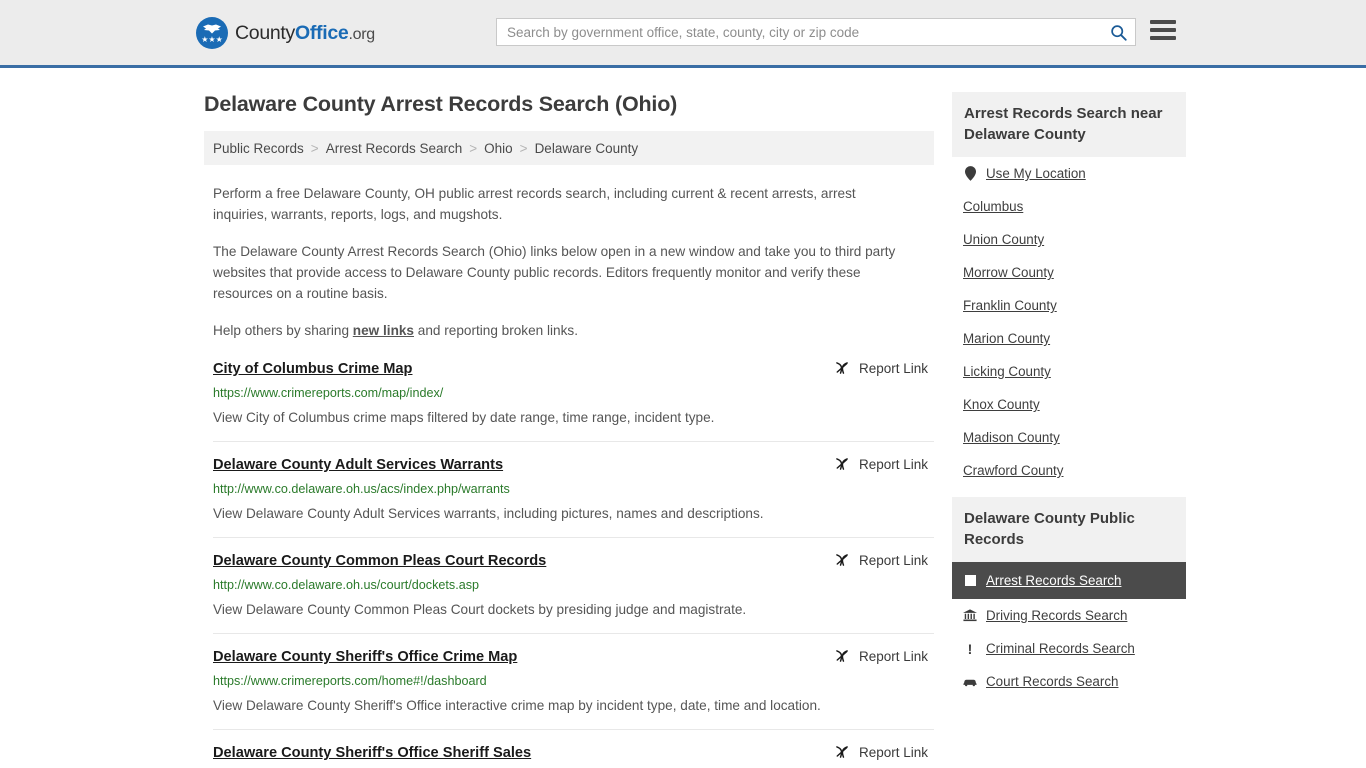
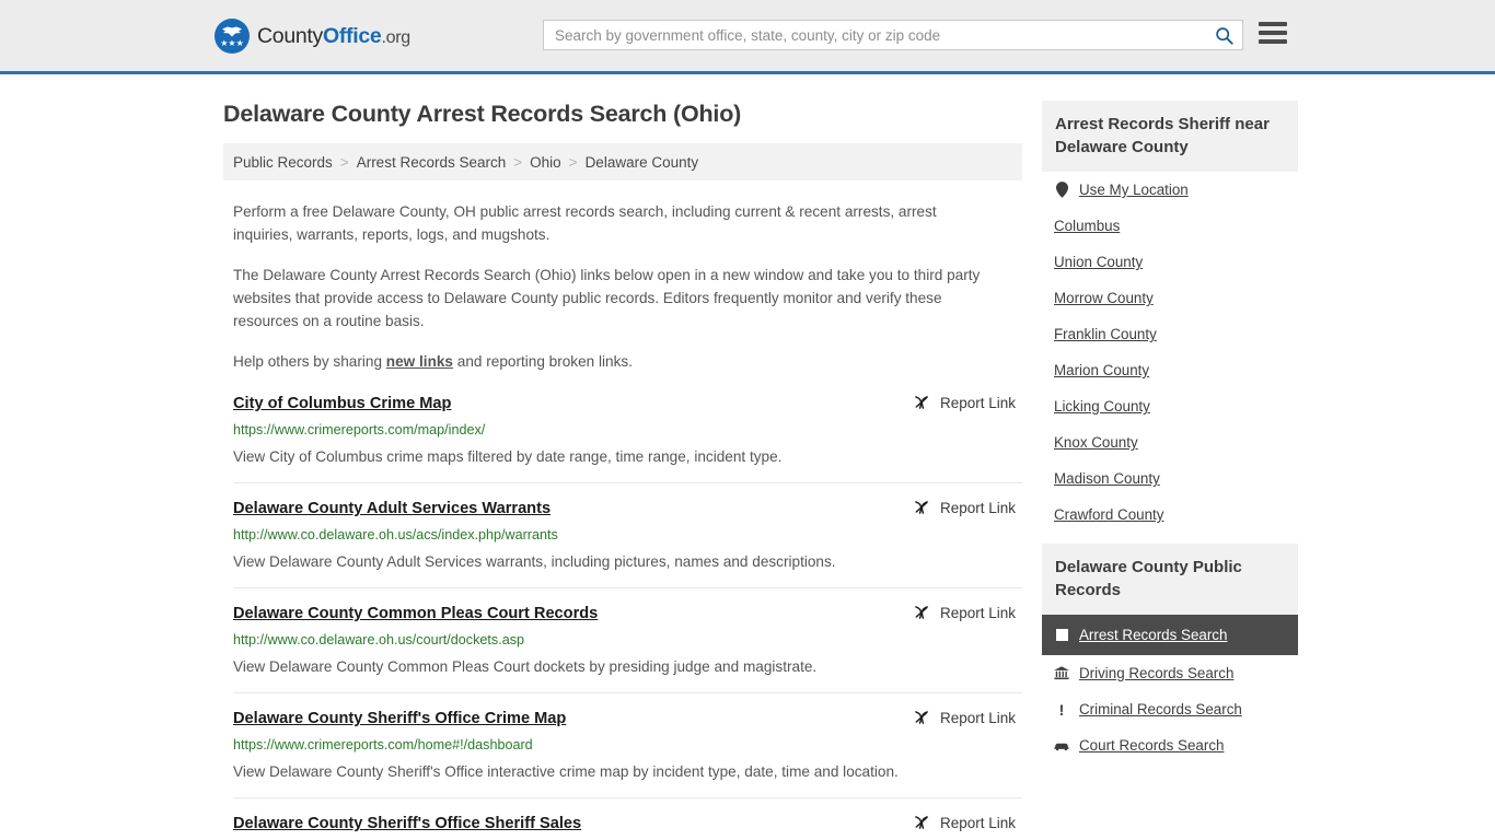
  ★★★
  CountyOffice.org
  Search by government office, state, county, city or zip code
  Delaware County Arrest Records Search (Ohio)
  Public Records
  >
  Arrest Records Search
  >
  Ohio
  >
  Delaware County
  Perform a free Delaware County, OH public arrest records search, including current & recent arrests, arrest inquiries, warrants, reports, logs, and mugshots.
  The Delaware County Arrest Records Search (Ohio) links below open in a new window and take you to third party websites that provide access to Delaware County public records. Editors frequently monitor and verify these resources on a routine basis.
  Help others by sharing new links and reporting broken links.
  City of Columbus Crime Map
  Report Link
  https://www.crimereports.com/map/index/
  View City of Columbus crime maps filtered by date range, time range, incident type.
  Delaware County Adult Services Warrants
  Report Link
  http://www.co.delaware.oh.us/acs/index.php/warrants
  View Delaware County Adult Services warrants, including pictures, names and descriptions.
  Delaware County Common Pleas Court Records
  Report Link
  http://www.co.delaware.oh.us/court/dockets.asp
  View Delaware County Common Pleas Court dockets by presiding judge and magistrate.
  Delaware County Sheriff's Office Crime Map
  Report Link
  https://www.crimereports.com/home#!/dashboard
  View Delaware County Sheriff's Office interactive crime map by incident type, date, time and location.
  Delaware County Sheriff's Office Sheriff Sales
  Report Link
- Arrest Records Search near Delaware County
+ Arrest Records Sheriff near Delaware County
  Use My Location
  Columbus
  Union County
  Morrow County
  Franklin County
  Marion County
  Licking County
  Knox County
  Madison County
  Crawford County
  Delaware County Public Records
  Arrest Records Search
  Driving Records Search
  !
  Criminal Records Search
  Court Records Search
